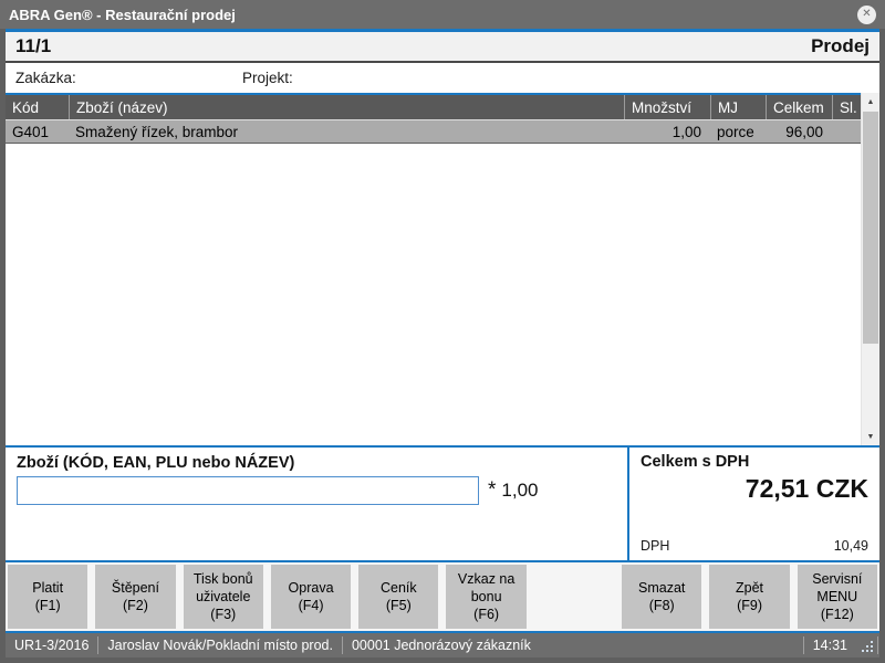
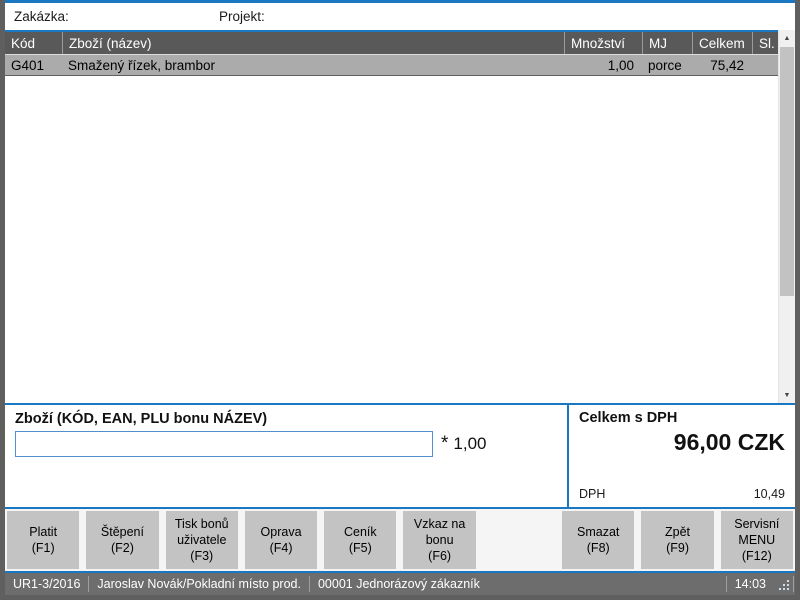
- ABRA Gen® - Restaurační prodej
- ✕
- 11/1
- Prodej
  Zakázka:
  Projekt:
  Kód
  Zboží (název)
  Množství
  MJ
  Celkem
  Sl.
  G401
  Smažený řízek, brambor
  1,00
  porce
- 96,00
+ 75,42
- Zboží (KÓD, EAN, PLU nebo NÁZEV)
+ Zboží (KÓD, EAN, PLU bonu NÁZEV)
  *
  1,00
  Celkem s DPH
- 72,51 CZK
+ 96,00 CZK
  DPH
  10,49
  Platit
  (F1)
  Štěpení
  (F2)
  Tisk bonů
  uživatele
  (F3)
  Oprava
  (F4)
  Ceník
  (F5)
  Vzkaz na
  bonu
  (F6)
  Smazat
  (F8)
  Zpět
  (F9)
  Servisní
  MENU
  (F12)
  UR1-3/2016
  Jaroslav Novák/Pokladní místo prod.
  00001 Jednorázový zákazník
- 14:31
+ 14:03
